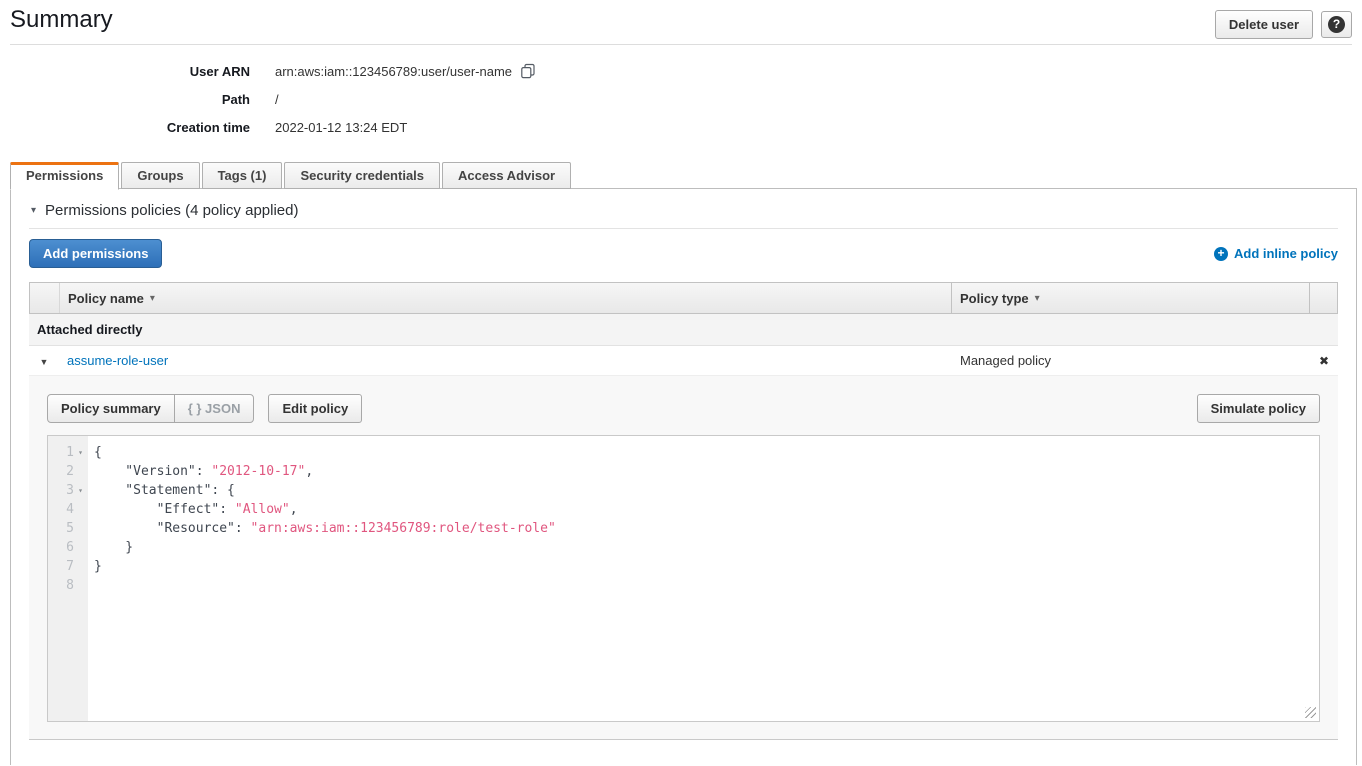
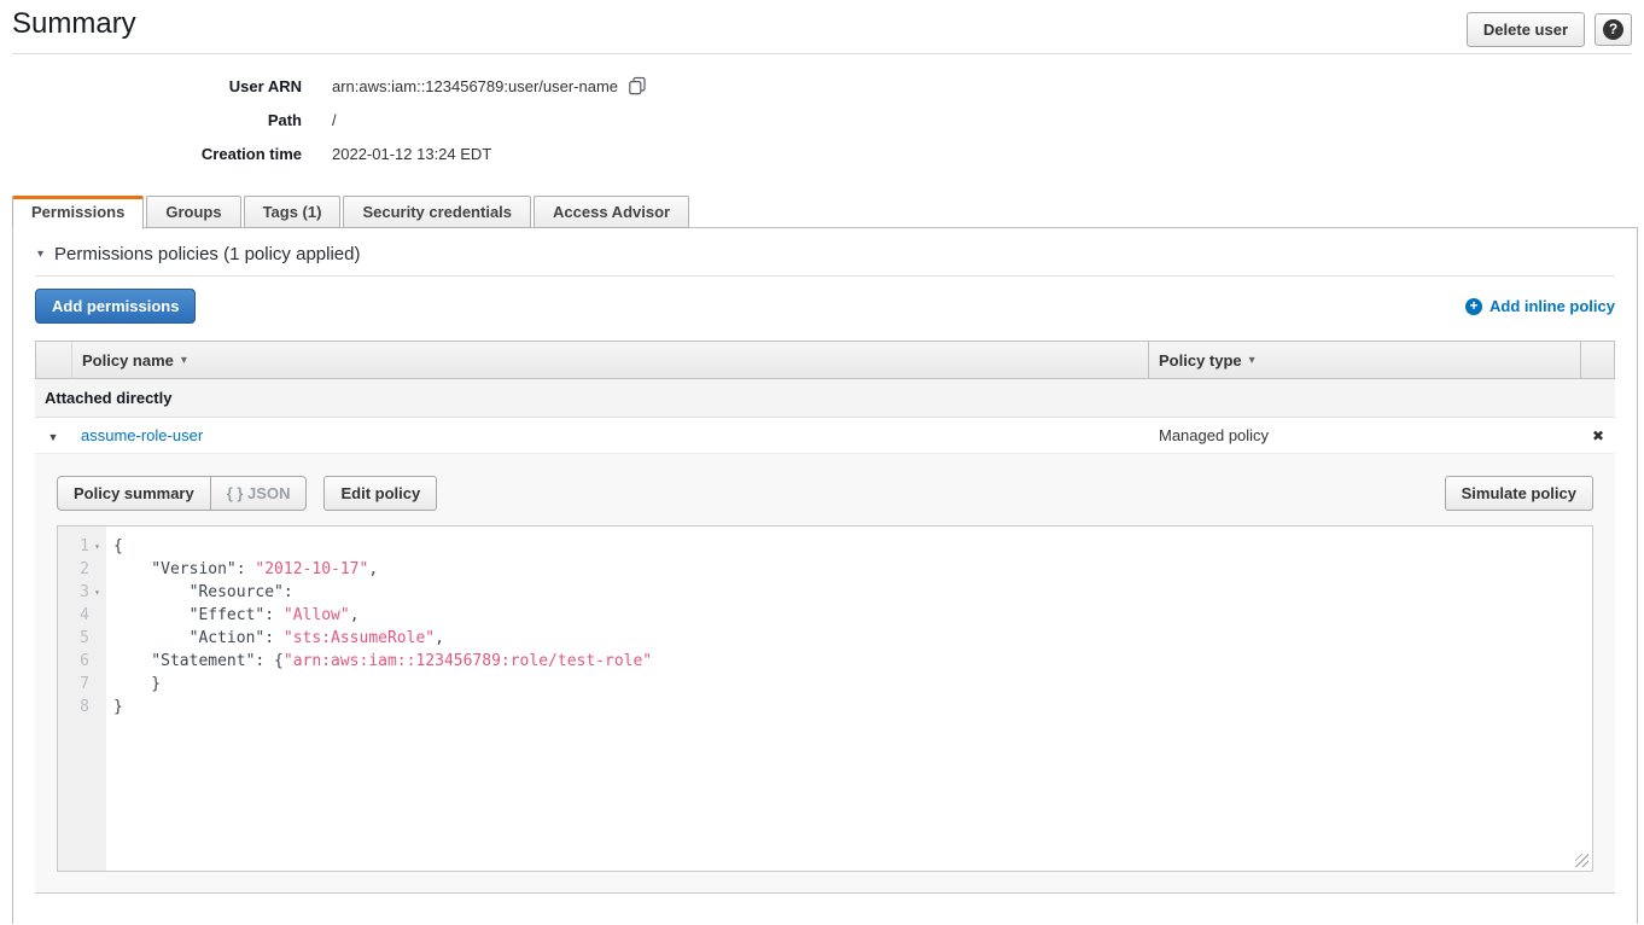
  Summary
  Delete user
  ?
  User ARN
  arn:aws:iam::123456789:user/user-name
  Path
  /
  Creation time
  2022-01-12 13:24 EDT
  Permissions
  Groups
  Tags (1)
  Security credentials
  Access Advisor
  ▾
- Permissions policies (4 policy applied)
+ Permissions policies (1 policy applied)
  Add permissions
  +
  Add inline policy
  Policy name
  ▾
  Policy type
  ▾
  Attached directly
  ▼
  assume-role-user
  Managed policy
  ✖
  Policy summary
  { } JSON
  Edit policy
  Simulate policy
  1
  ▾
  2
  3
  ▾
  4
  5
  6
  7
  8
  {
  "Version": "2012-10-17",
- "Statement": {
+ "Resource":
  "Effect": "Allow",
+ "Action": "sts:AssumeRole",
- "Resource": "arn:aws:iam::123456789:role/test-role"
+ "Statement": {"arn:aws:iam::123456789:role/test-role"
  }
  }
